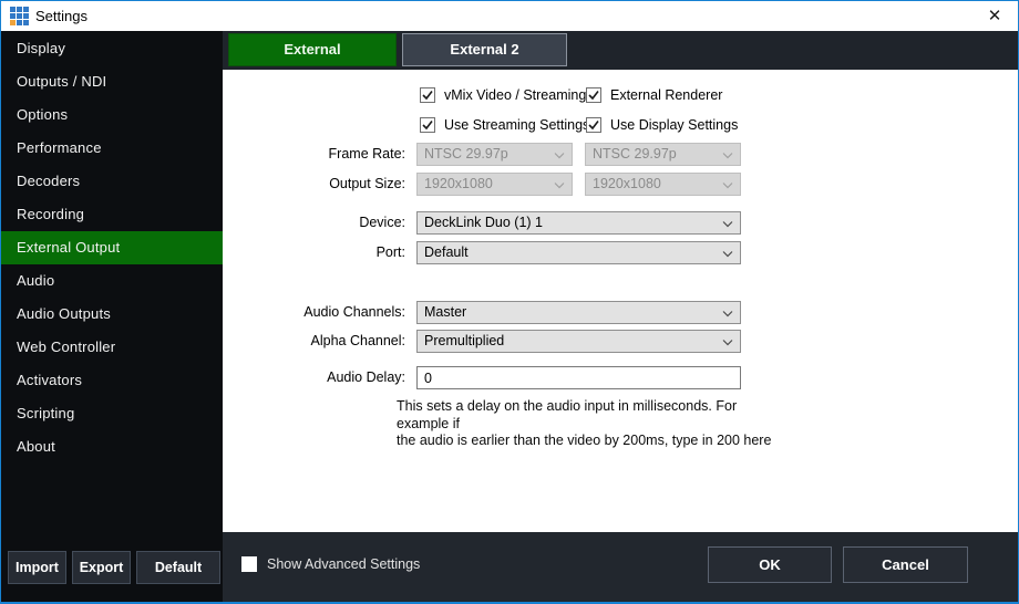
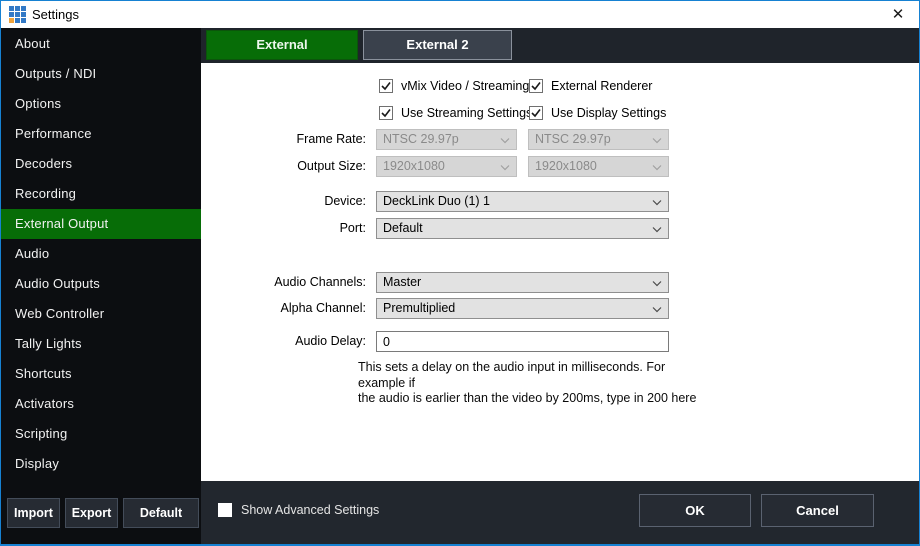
  Settings
  ✕
- Display
+ About
  Outputs / NDI
  Options
  Performance
  Decoders
  Recording
  External Output
  Audio
  Audio Outputs
  Web Controller
+ Tally Lights
+ Shortcuts
  Activators
  Scripting
- About
+ Display
  Import
  Export
  Default
  External
  External 2
  vMix Video / Streaming
  External Renderer
  Use Streaming Setting
  Use Display Settings
  Frame Rate:
  NTSC 29.97p
  NTSC 29.97p
  Output Size:
  1920x1080
  1920x1080
  Device:
  DeckLink Duo (1) 1
  Port:
  Default
  Audio Channels:
  Master
  Alpha Channel:
  Premultiplied
  Audio Delay:
  0
  This sets a delay on the audio input in milliseconds. For example if
  the audio is earlier than the video by 200ms, type in 200 here
  Show Advanced Settings
  OK
  Cancel
